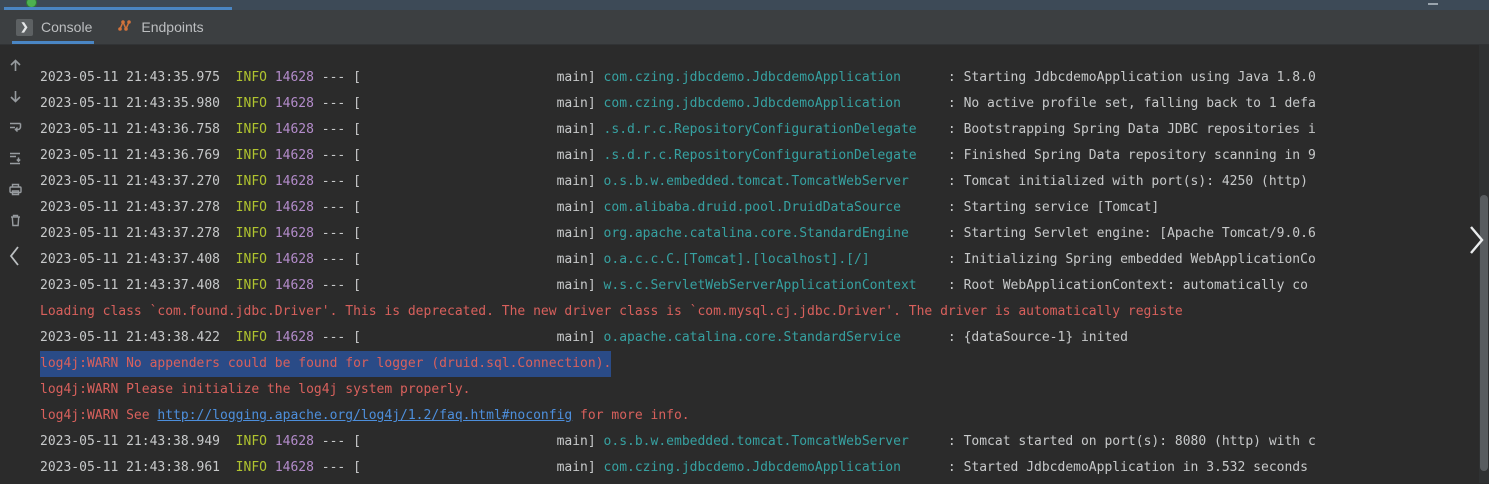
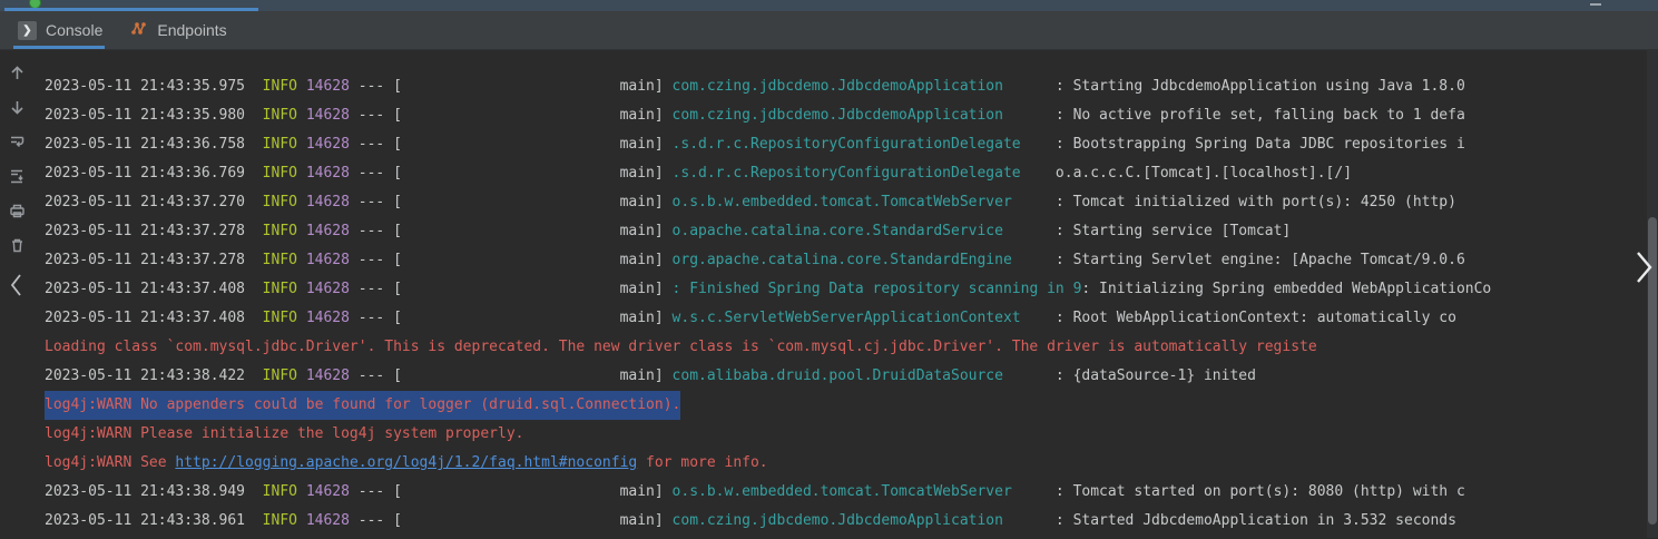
  Console
  Endpoints
  2023-05-11 21:43:35.975 INFO 14628 --- [ main] com.czing.jdbcdemo.JdbcdemoApplication : Starting JdbcdemoApplication using Java 1.8.0
  2023-05-11 21:43:35.980 INFO 14628 --- [ main] com.czing.jdbcdemo.JdbcdemoApplication : No active profile set, falling back to 1 defa
  2023-05-11 21:43:36.758 INFO 14628 --- [ main] .s.d.r.c.RepositoryConfigurationDelegate : Bootstrapping Spring Data JDBC repositories i
- 2023-05-11 21:43:36.769 INFO 14628 --- [ main] .s.d.r.c.RepositoryConfigurationDelegate : Finished Spring Data repository scanning in 9
+ 2023-05-11 21:43:36.769 INFO 14628 --- [ main] .s.d.r.c.RepositoryConfigurationDelegate o.a.c.c.C.[Tomcat].[localhost].[/]
  2023-05-11 21:43:37.270 INFO 14628 --- [ main] o.s.b.w.embedded.tomcat.TomcatWebServer : Tomcat initialized with port(s): 4250 (http)
- 2023-05-11 21:43:37.278 INFO 14628 --- [ main] com.alibaba.druid.pool.DruidDataSource : Starting service [Tomcat]
+ 2023-05-11 21:43:37.278 INFO 14628 --- [ main] o.apache.catalina.core.StandardService : Starting service [Tomcat]
  2023-05-11 21:43:37.278 INFO 14628 --- [ main] org.apache.catalina.core.StandardEngine : Starting Servlet engine: [Apache Tomcat/9.0.6
- 2023-05-11 21:43:37.408 INFO 14628 --- [ main] o.a.c.c.C.[Tomcat].[localhost].[/] : Initializing Spring embedded WebApplicationCo
+ 2023-05-11 21:43:37.408 INFO 14628 --- [ main] : Finished Spring Data repository scanning in 9: Initializing Spring embedded WebApplicationCo
  2023-05-11 21:43:37.408 INFO 14628 --- [ main] w.s.c.ServletWebServerApplicationContext : Root WebApplicationContext: automatically co
- Loading class `com.found.jdbc.Driver'. This is deprecated. The new driver class is `com.mysql.cj.jdbc.Driver'. The driver is automatically registe
+ Loading class `com.mysql.jdbc.Driver'. This is deprecated. The new driver class is `com.mysql.cj.jdbc.Driver'. The driver is automatically registe
- 2023-05-11 21:43:38.422 INFO 14628 --- [ main] o.apache.catalina.core.StandardService : {dataSource-1} inited
+ 2023-05-11 21:43:38.422 INFO 14628 --- [ main] com.alibaba.druid.pool.DruidDataSource : {dataSource-1} inited
  log4j:WARN No appenders could be found for logger (druid.sql.Connection).
  log4j:WARN Please initialize the log4j system properly.
  log4j:WARN See http://logging.apache.org/log4j/1.2/faq.html#noconfig for more info.
  2023-05-11 21:43:38.949 INFO 14628 --- [ main] o.s.b.w.embedded.tomcat.TomcatWebServer : Tomcat started on port(s): 8080 (http) with c
  2023-05-11 21:43:38.961 INFO 14628 --- [ main] com.czing.jdbcdemo.JdbcdemoApplication : Started JdbcdemoApplication in 3.532 seconds
